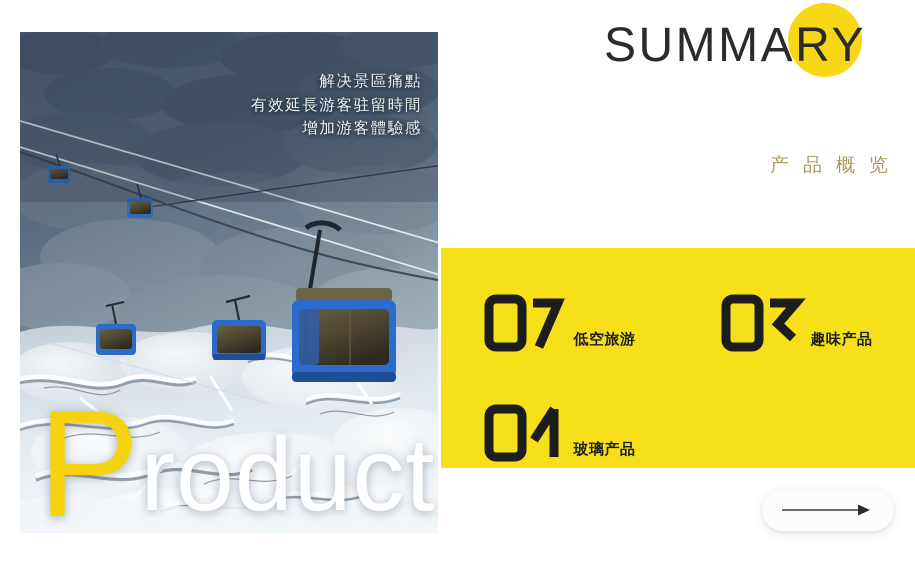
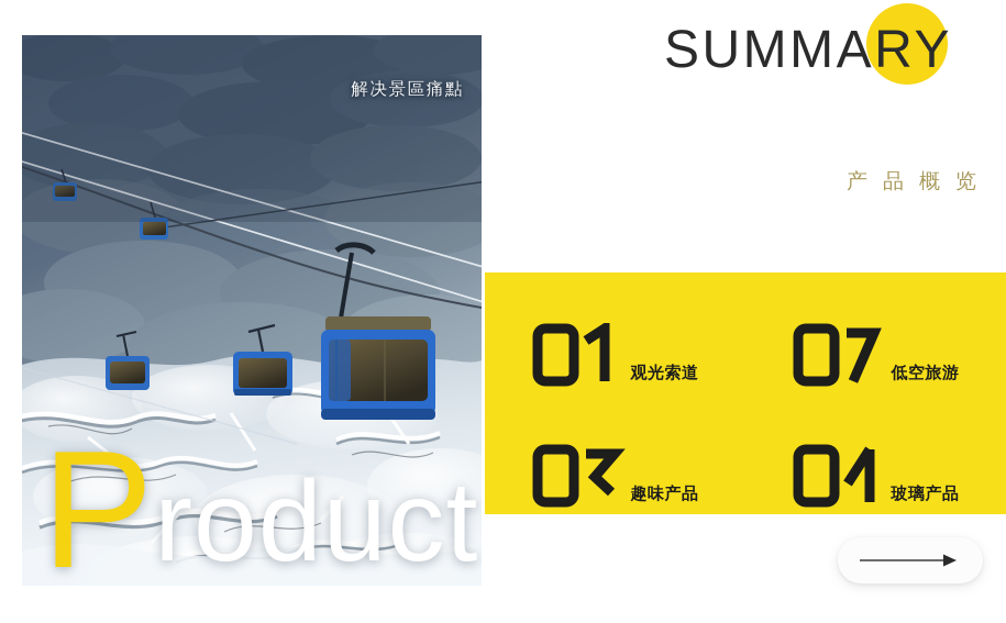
  解决景區痛點
- 有效延長游客驻留時間
- 增加游客體驗感
  Product
  SUMMARY
  产品概览
+ 观光索道
  低空旅游
  趣味产品
  玻璃产品
